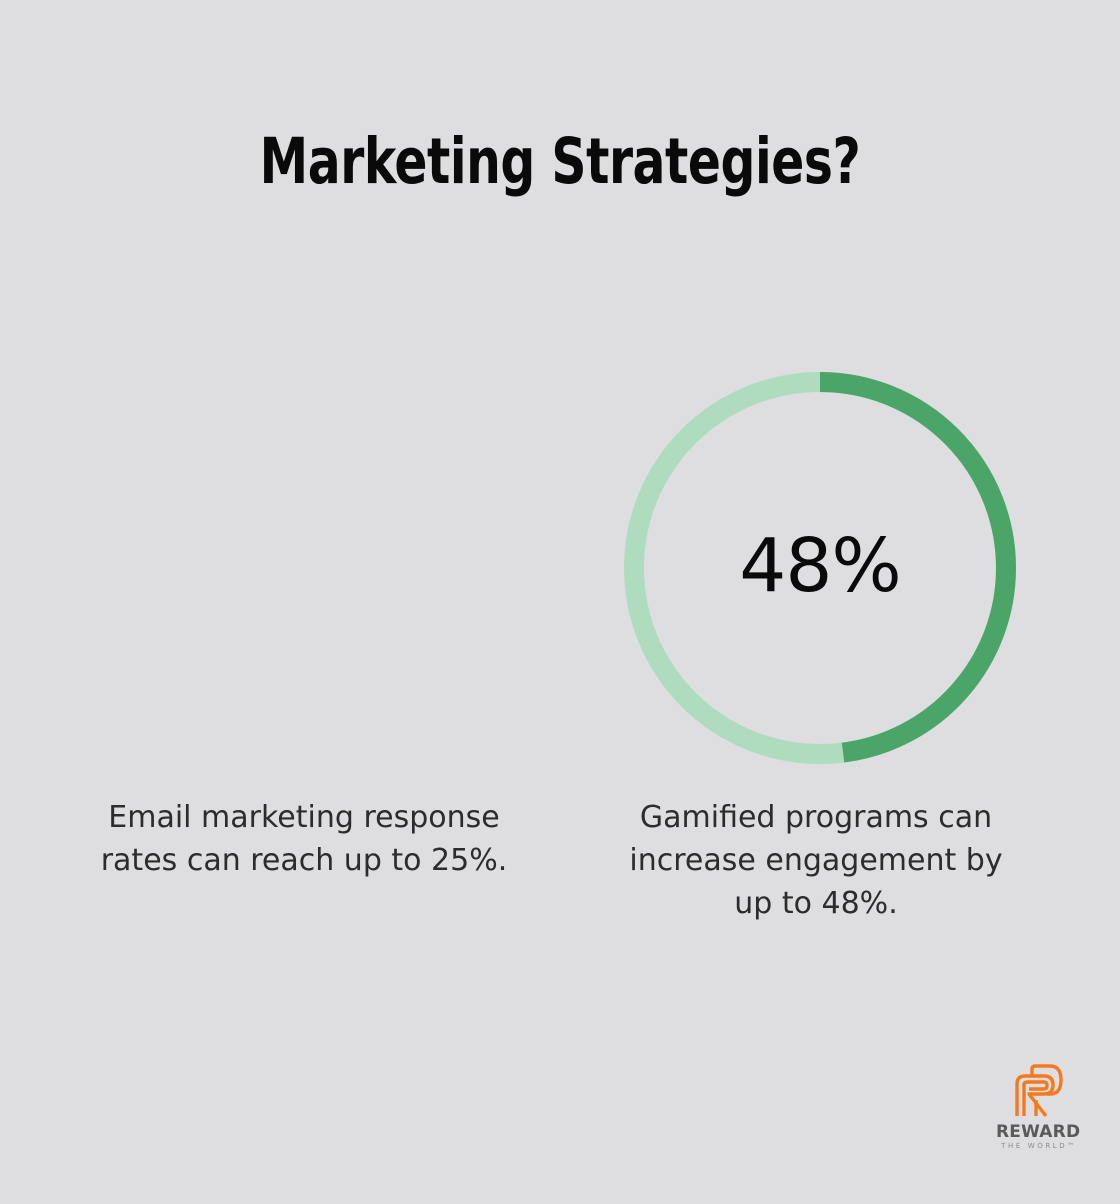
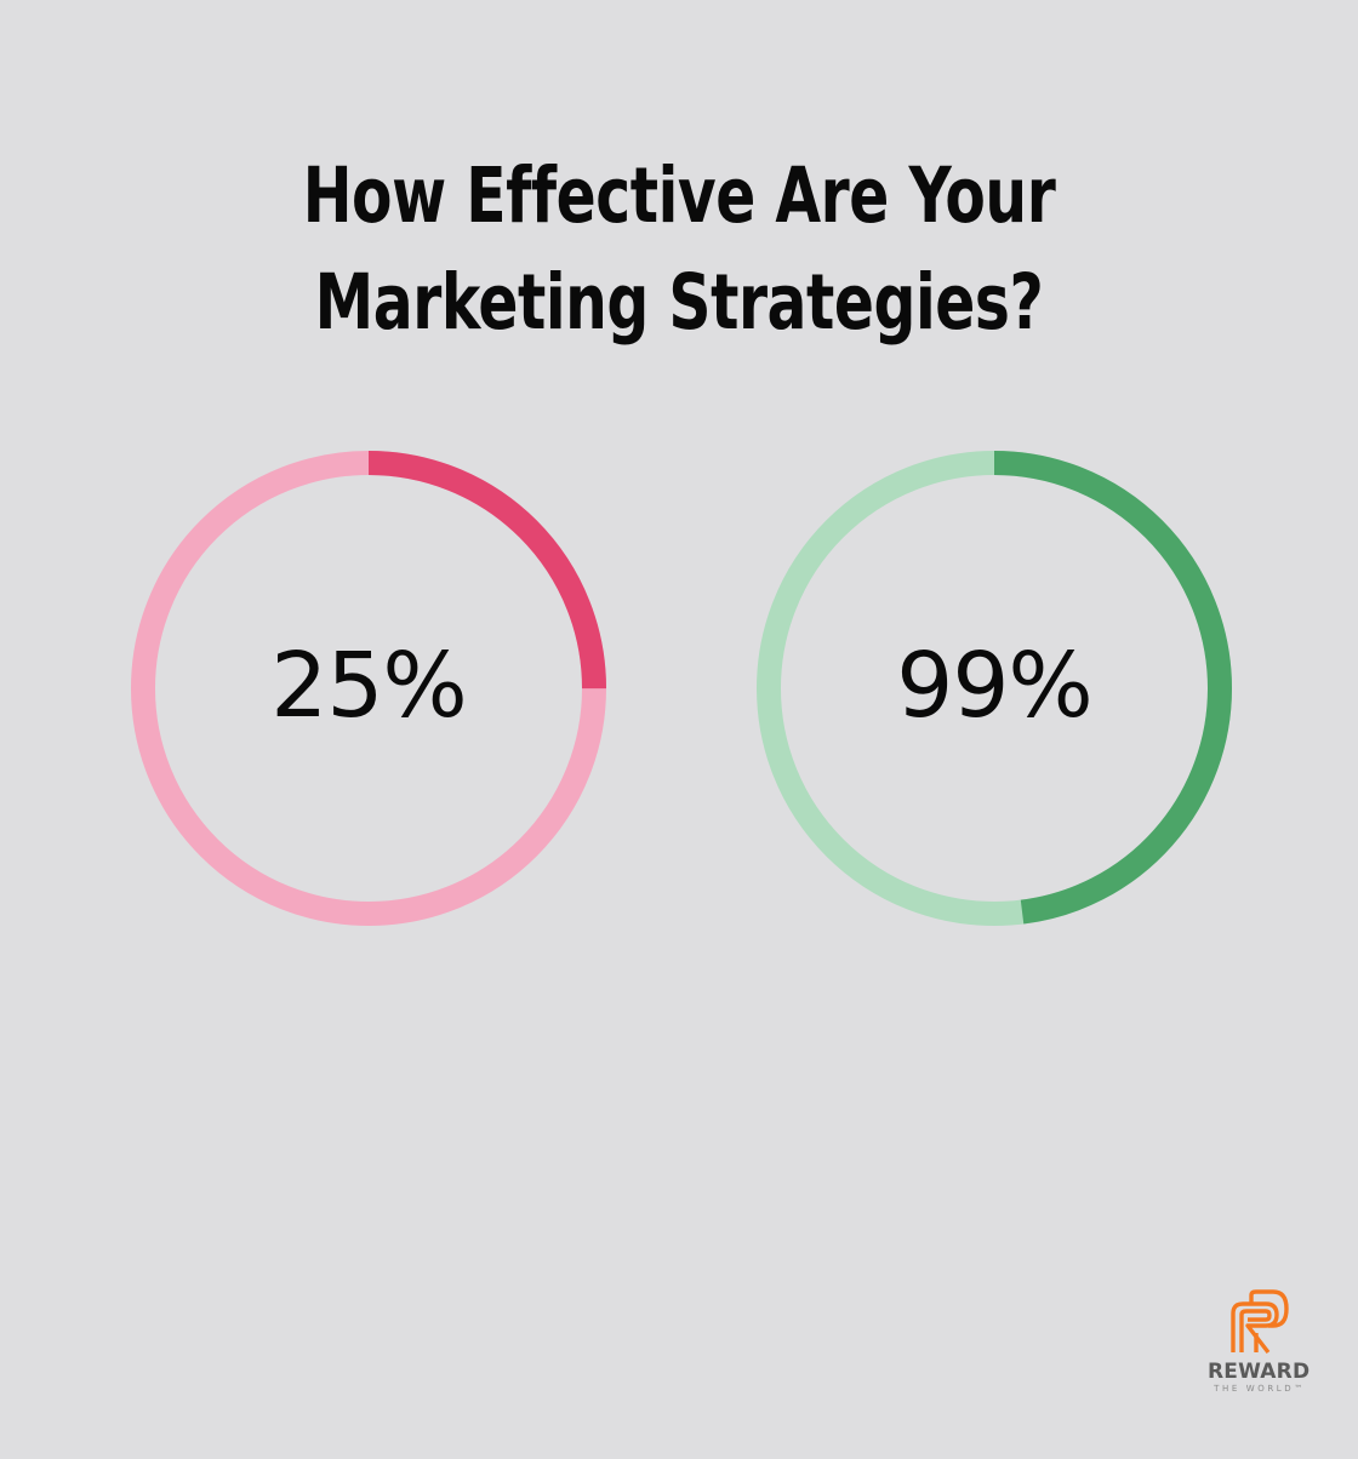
+ How Effective Are Your
  Marketing Strategies?
+ 25%
- 48%
+ 99%
- Email marketing response
- rates can reach up to 25%.
- Gamified programs can
- increase engagement by
- up to 48%.
  REWARD
  THE WORLD™
